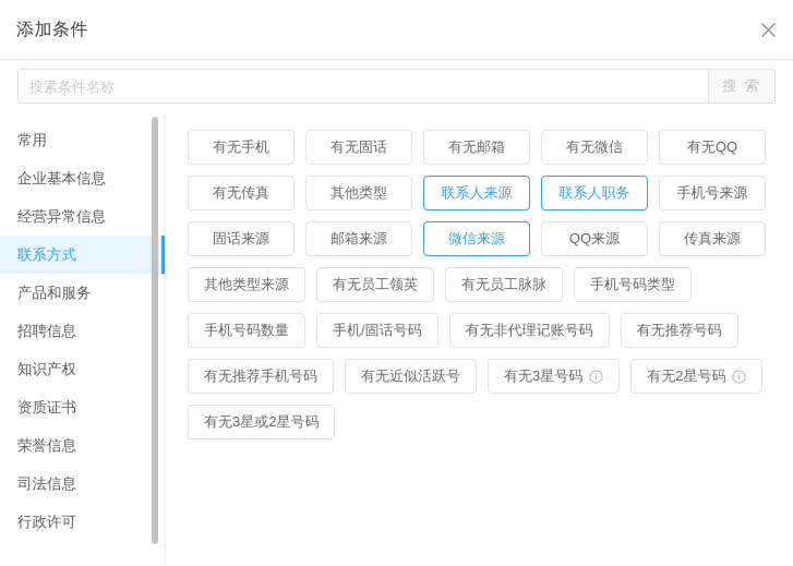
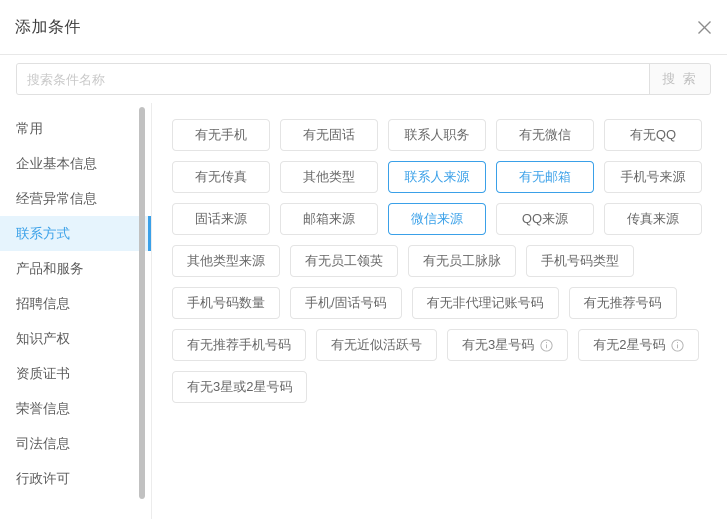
  添加条件
  搜索条件名称
  搜 索
  常用
  企业基本信息
  经营异常信息
  联系方式
  产品和服务
  招聘信息
  知识产权
  资质证书
  荣誉信息
  司法信息
  行政许可
  有无手机
  有无固话
- 有无邮箱
+ 联系人职务
  有无微信
  有无QQ
  有无传真
  其他类型
  联系人来源
- 联系人职务
+ 有无邮箱
  手机号来源
  固话来源
  邮箱来源
  微信来源
  QQ来源
  传真来源
  其他类型来源
  有无员工领英
  有无员工脉脉
  手机号码类型
  手机号码数量
  手机/固话号码
  有无非代理记账号码
  有无推荐号码
  有无推荐手机号码
  有无近似活跃号
  有无3星号码
  有无2星号码
  有无3星或2星号码
